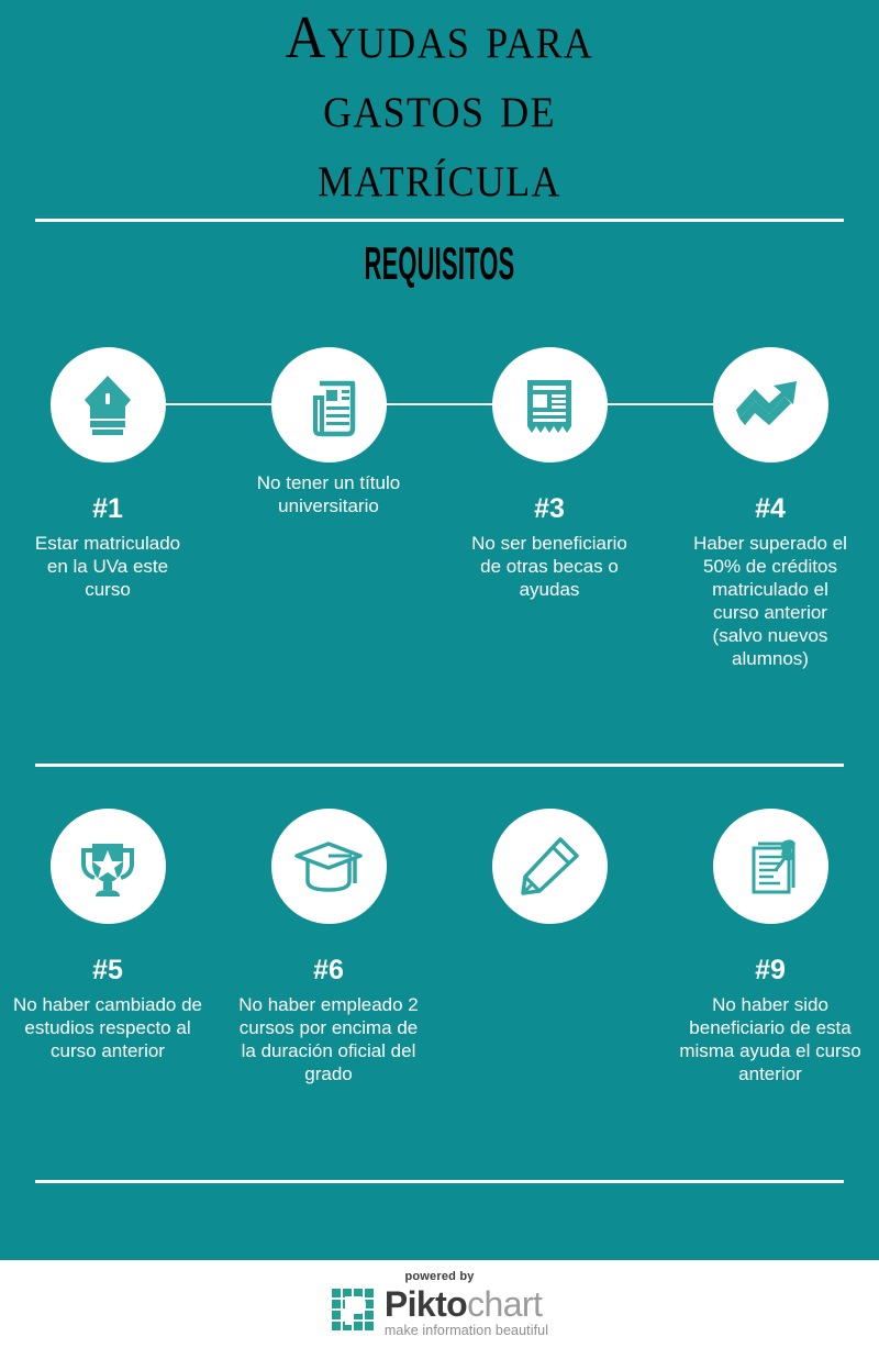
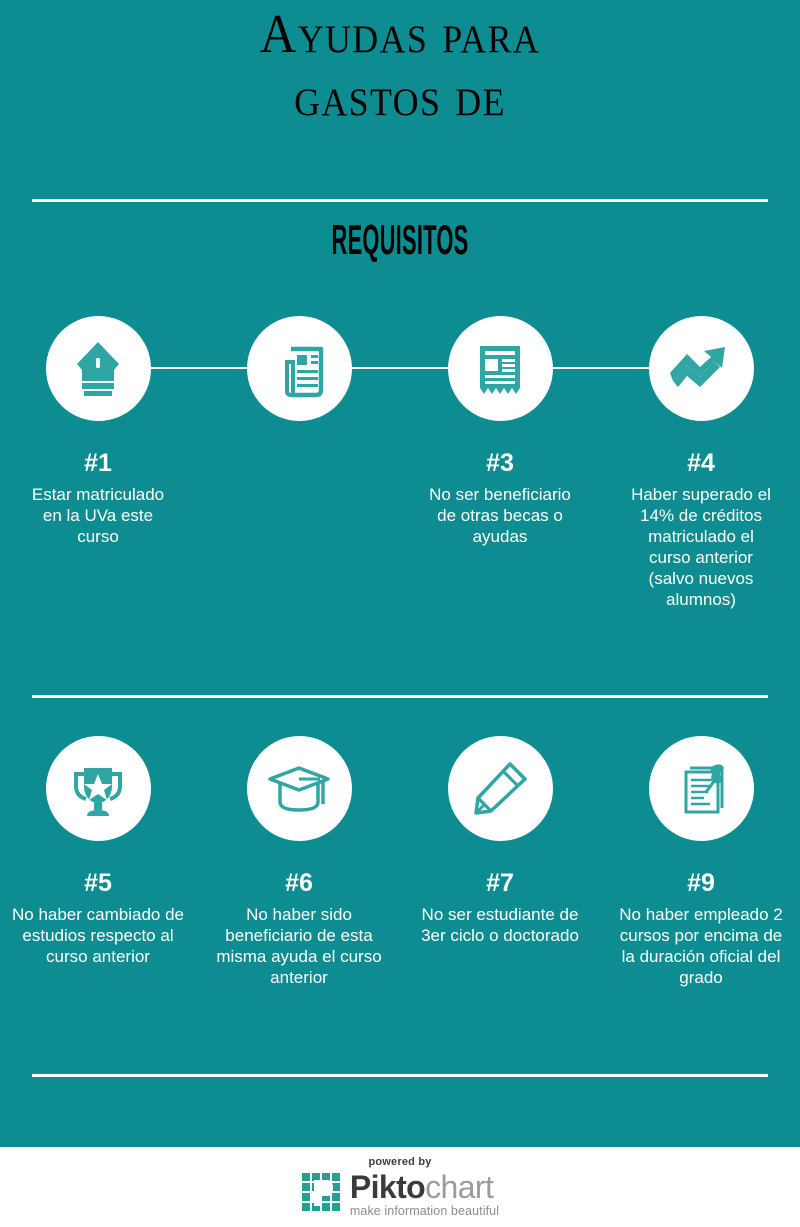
  Ayudas para
  gastos de
- matrícula
  REQUISITOS
  #1
  Estar matriculado en la UVa este curso
- No tener un título universitario
  #3
  No ser beneficiario de otras becas o ayudas
  #4
- Haber superado el 50% de créditos matriculado el curso anterior (salvo nuevos alumnos)
+ Haber superado el 14% de créditos matriculado el curso anterior (salvo nuevos alumnos)
  #5
  No haber cambiado de estudios respecto al curso anterior
  #6
- No haber empleado 2 cursos por encima de la duración oficial del grado
+ No haber sido beneficiario de esta misma ayuda el curso anterior
+ #7
+ No ser estudiante de 3er ciclo o doctorado
  #9
- No haber sido beneficiario de esta misma ayuda el curso anterior
+ No haber empleado 2 cursos por encima de la duración oficial del grado
  powered by
  Piktochart
  make information beautiful
